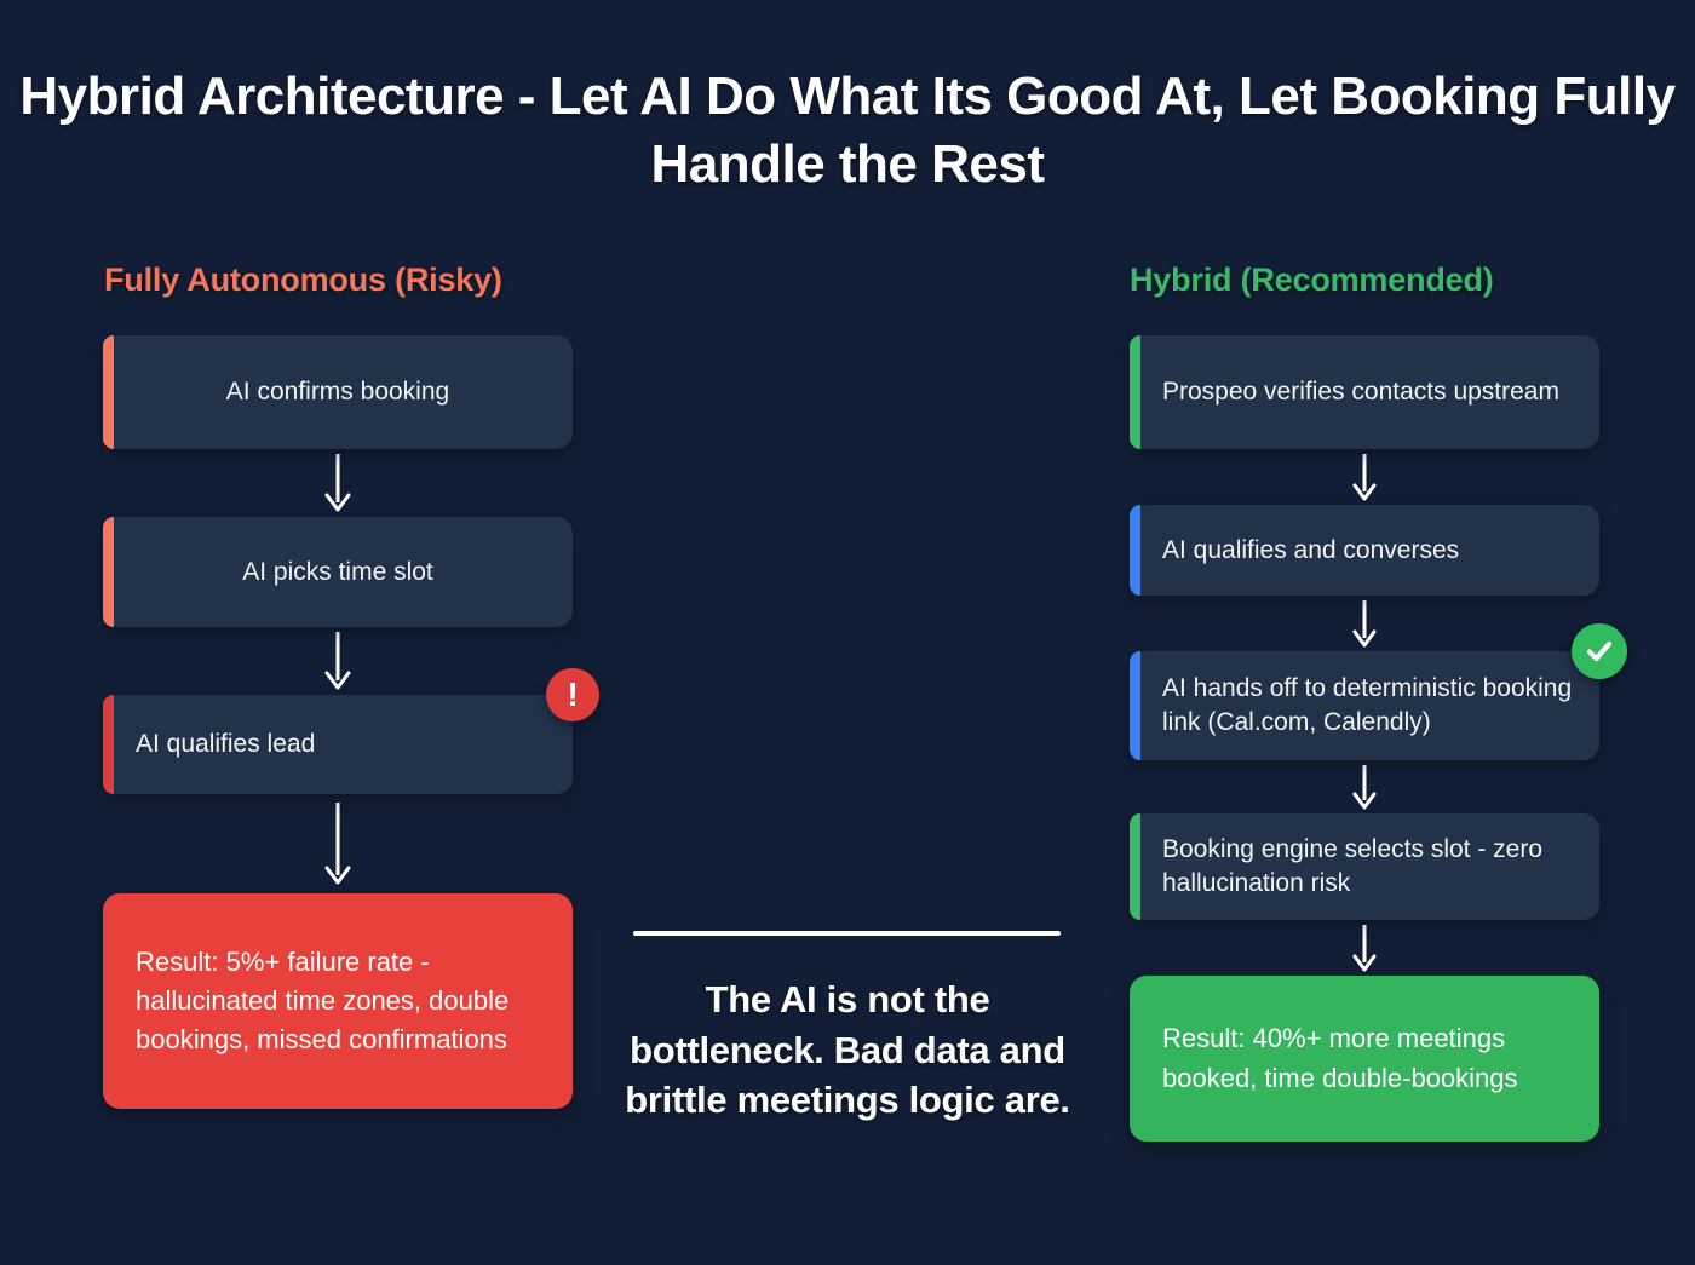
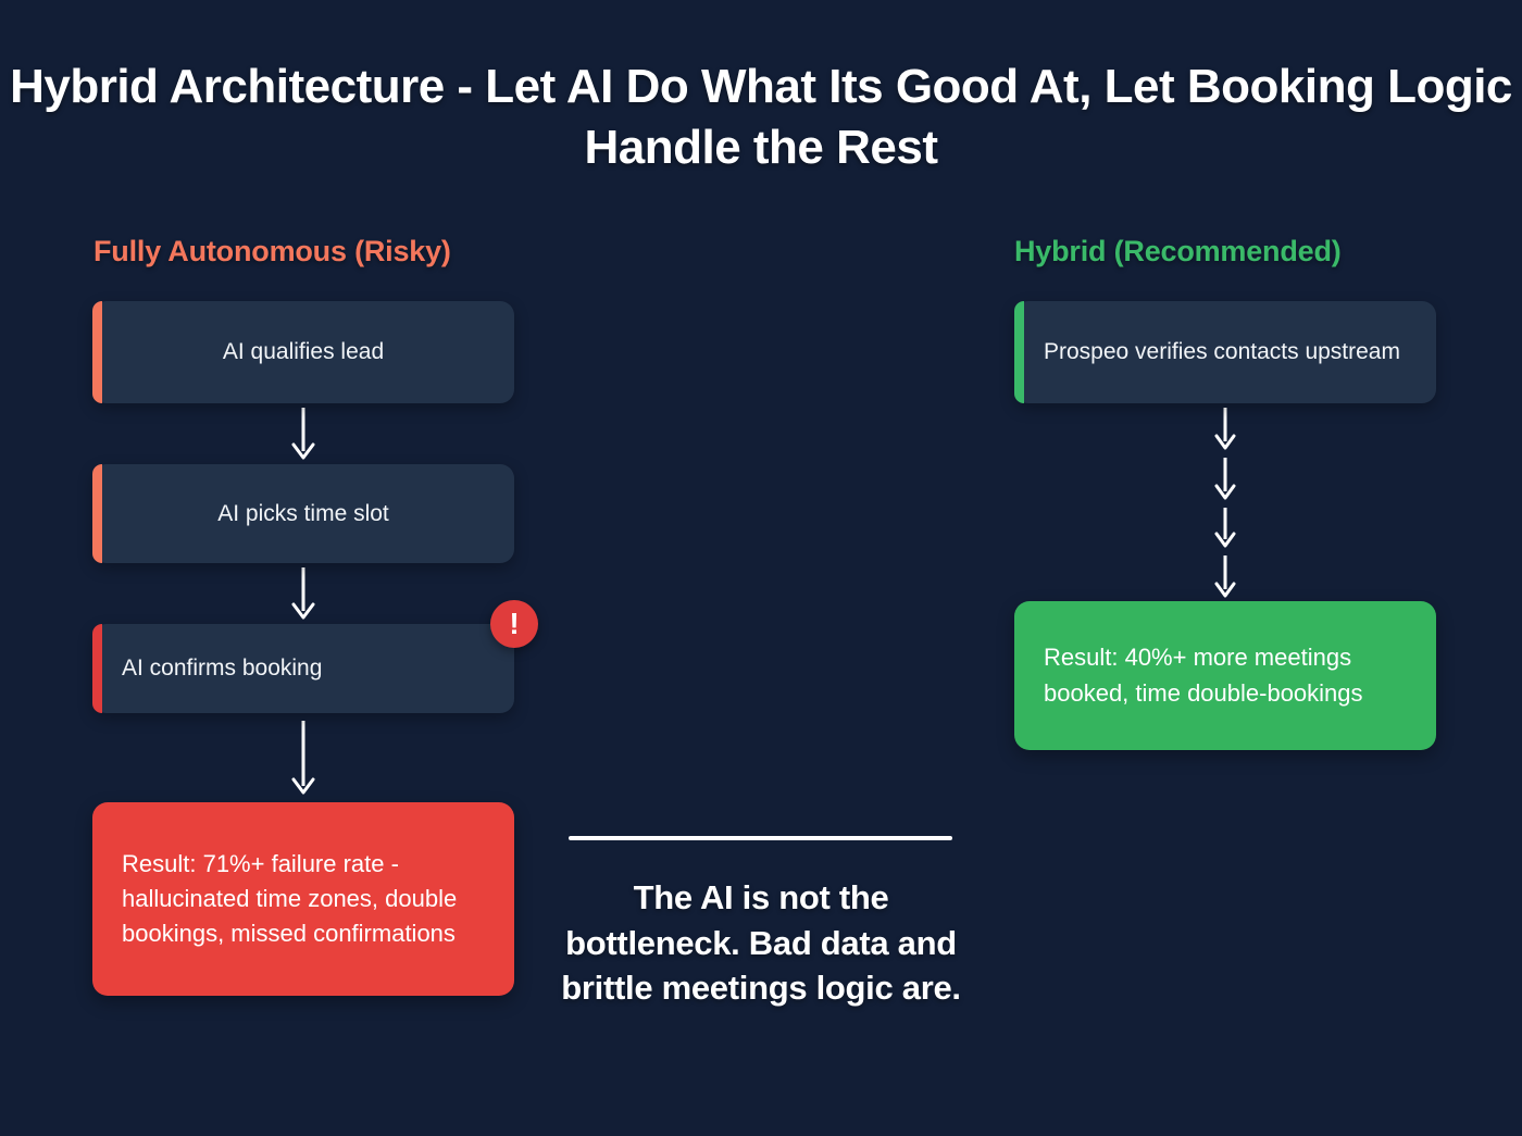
- Hybrid Architecture - Let AI Do What Its Good At, Let Booking Fully Handle the Rest
+ Hybrid Architecture - Let AI Do What Its Good At, Let Booking Logic Handle the Rest
  Fully Autonomous (Risky)
- AI confirms booking
+ AI qualifies lead
  AI picks time slot
- AI qualifies lead
+ AI confirms booking
  !
- Result: 5%+ failure rate - hallucinated time zones, double bookings, missed confirmations
+ Result: 71%+ failure rate - hallucinated time zones, double bookings, missed confirmations
  The AI is not the bottleneck. Bad data and brittle meetings logic are.
  Hybrid (Recommended)
  Prospeo verifies contacts upstream
- AI qualifies and converses
- AI hands off to deterministic booking link (Cal.com, Calendly)
- Booking engine selects slot - zero hallucination risk
  Result: 40%+ more meetings booked, time double-bookings
